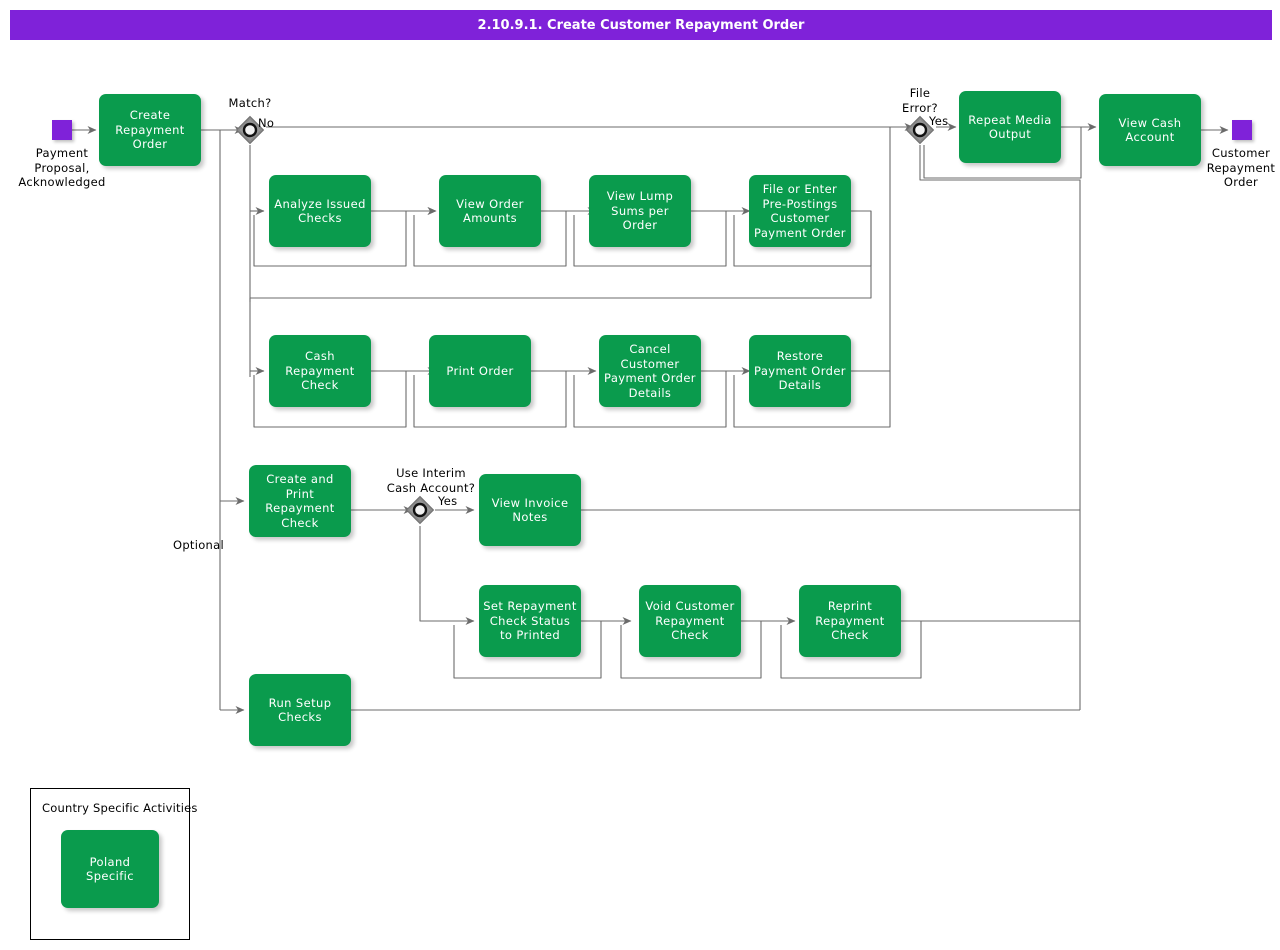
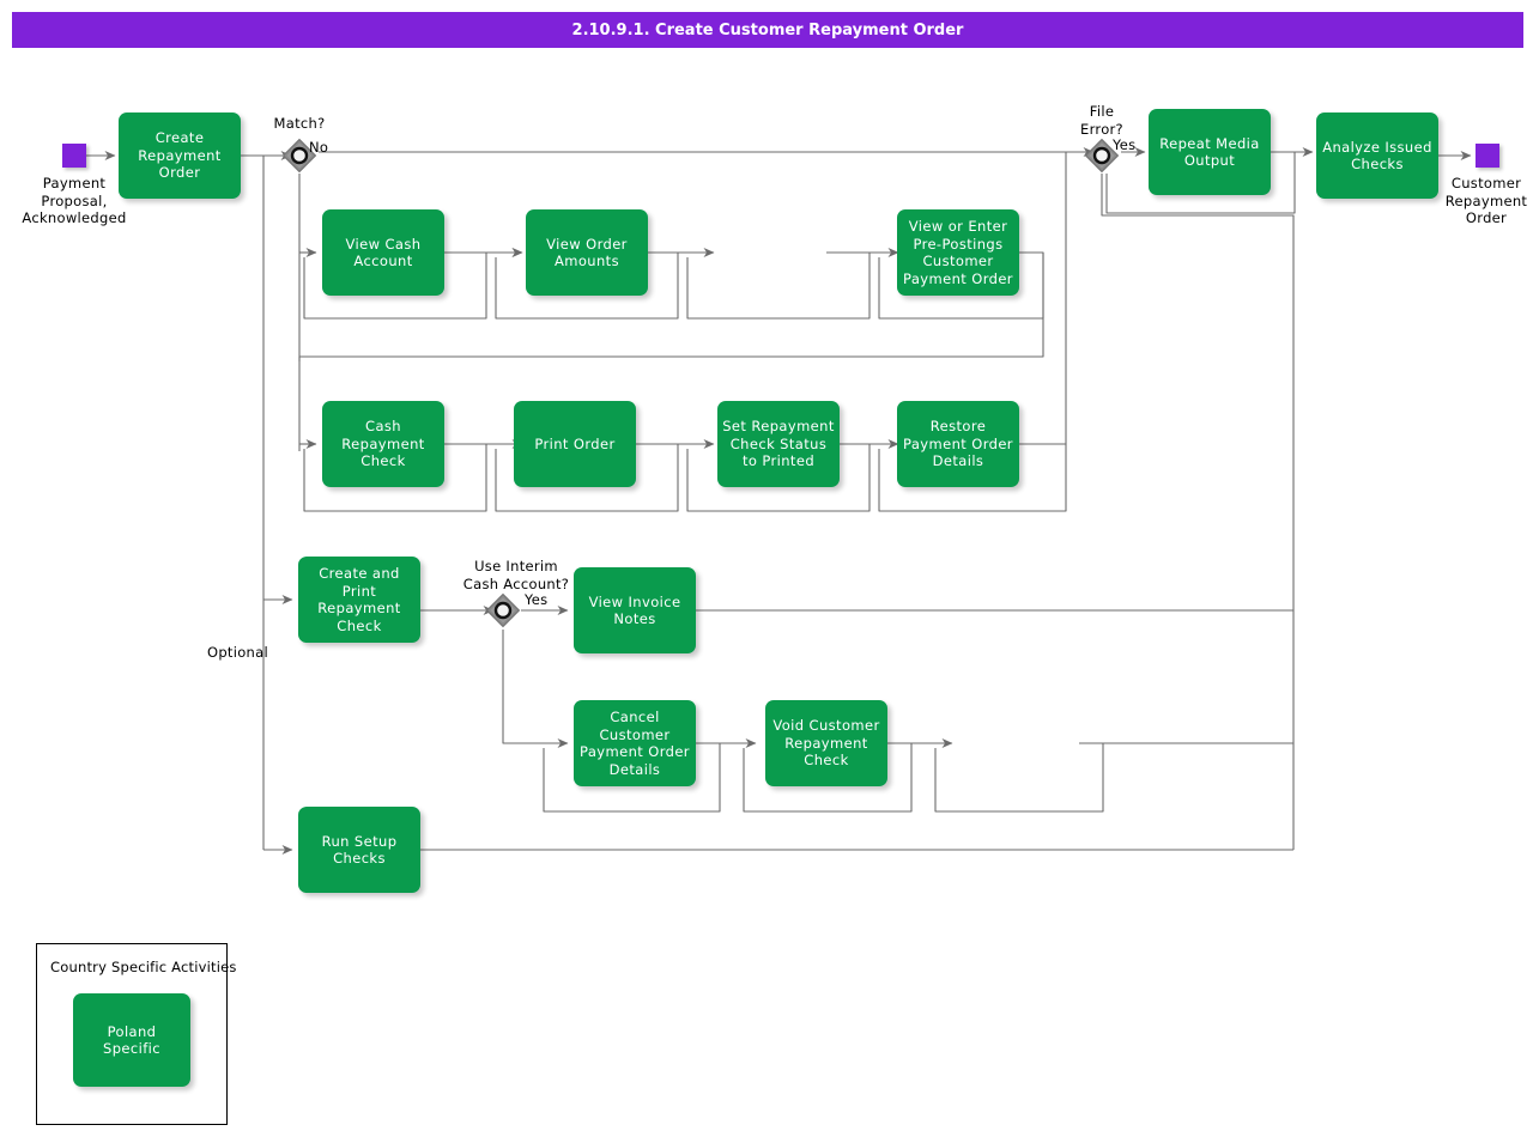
  2.10.9.1. Create Customer Repayment Order
  Payment
  Proposal,
  Acknowledged
  Customer
  Repayment
  Order
  Match?
  No
  File
  Error?
  Yes
  Use Interim
  Cash Account?
  Yes
  Optional
  Create Repayment Order
- Analyze Issued Checks
+ View Cash Account
  View Order Amounts
- View Lump Sums per Order
- File or Enter Pre-Postings Customer Payment Order
+ View or Enter Pre-Postings Customer Payment Order
  Cash Repayment Check
  Print Order
- Cancel Customer Payment Order Details
+ Set Repayment Check Status to Printed
  Restore Payment Order Details
  Create and Print Repayment Check
  View Invoice Notes
- Set Repayment Check Status to Printed
+ Cancel Customer Payment Order Details
  Void Customer Repayment Check
- Reprint Repayment Check
  Run Setup Checks
  Repeat Media Output
- View Cash Account
+ Analyze Issued Checks
  Country Specific Activities
  Poland Specific
